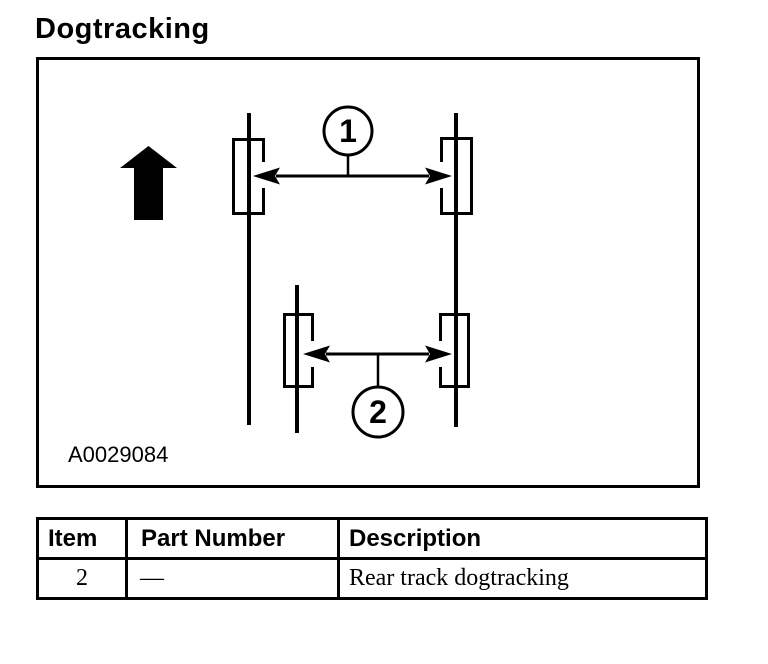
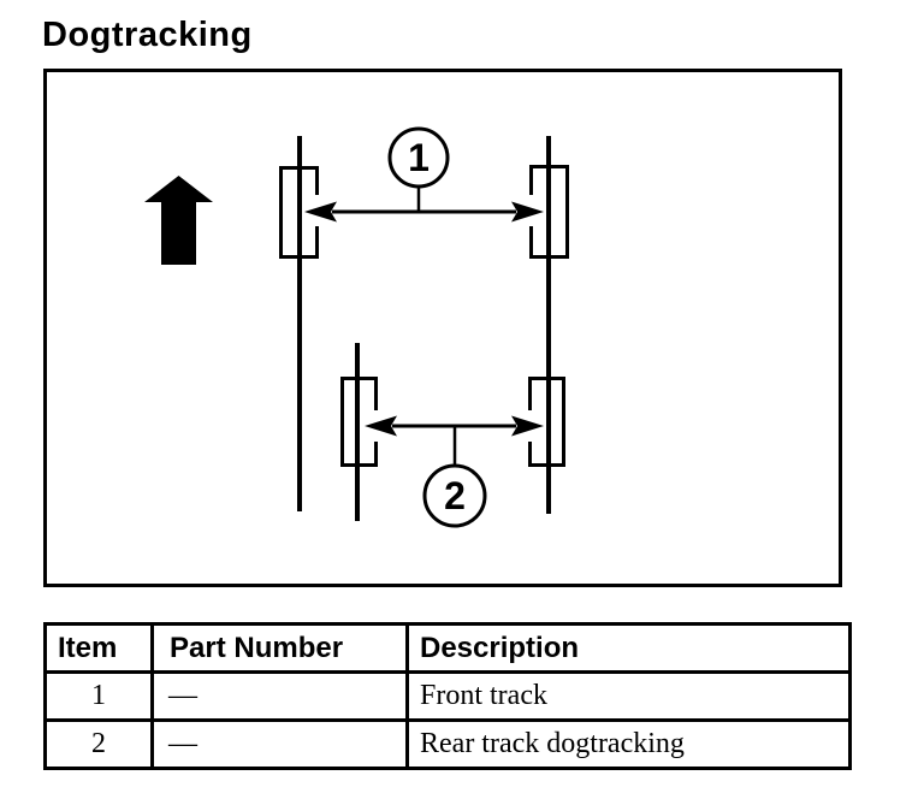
  Dogtracking
  1
  2
- A0029084
  Item	Part Number	Description
+ 1	—	Front track
  2	—	Rear track dogtracking
